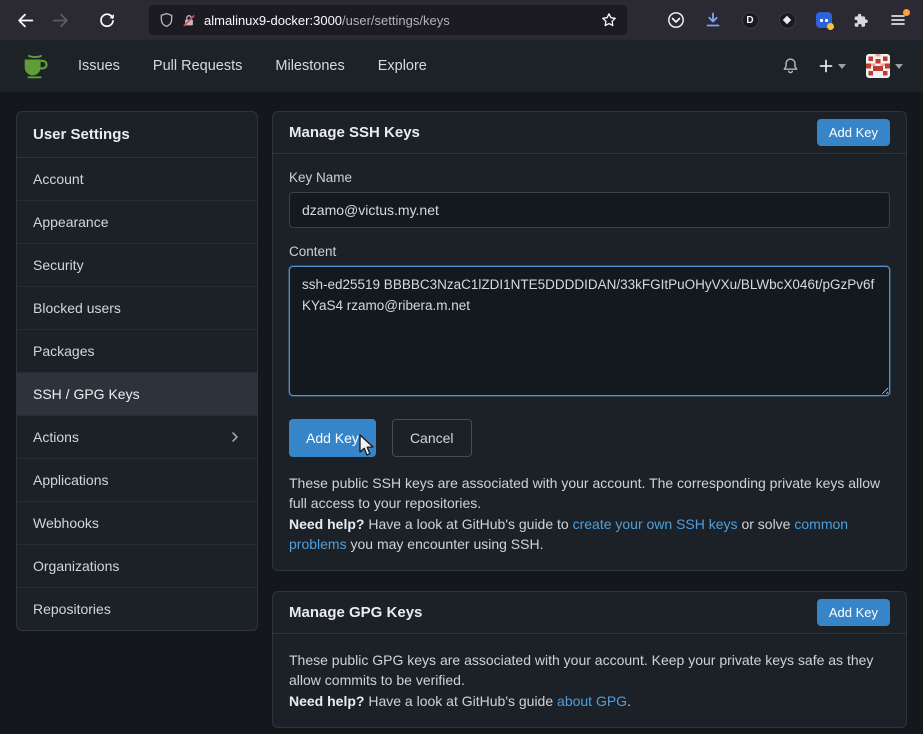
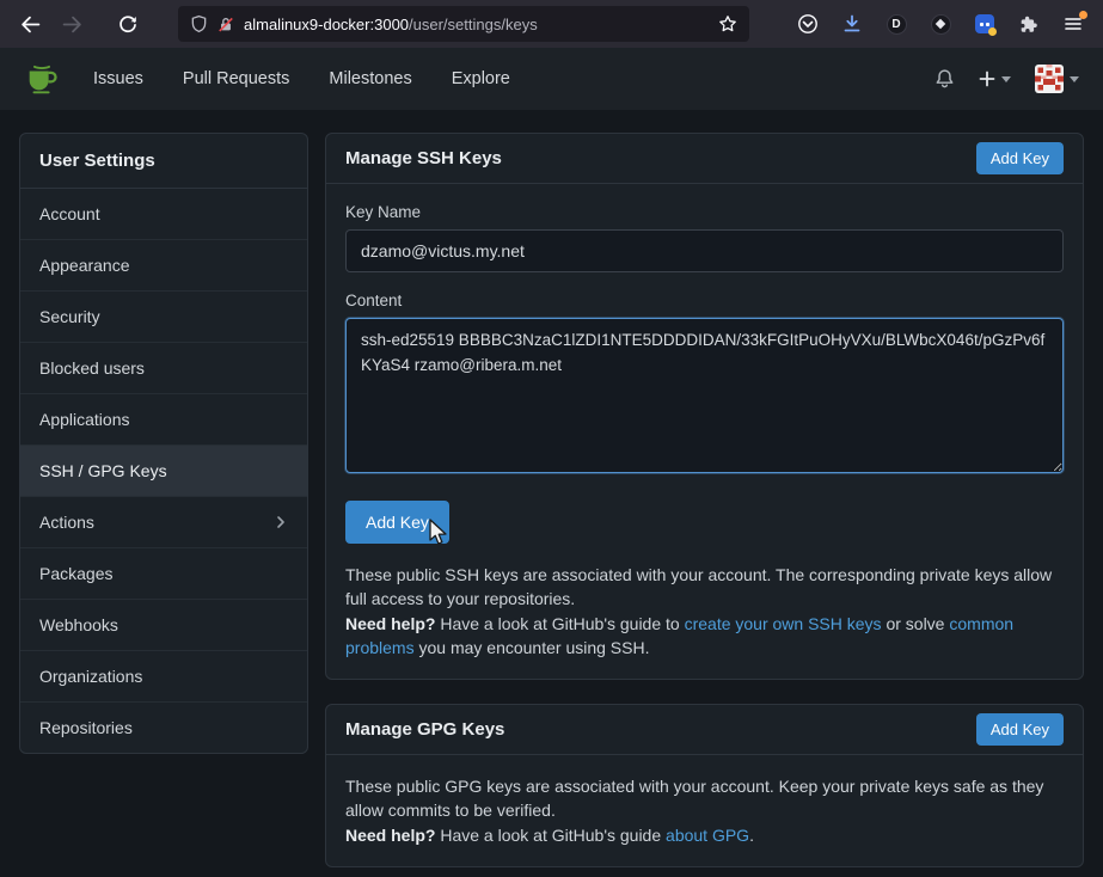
  almalinux9-docker:3000/user/settings/keys
  D
  Issues
  Pull Requests
  Milestones
  Explore
  User Settings
  Account
  Appearance
  Security
  Blocked users
- Packages
+ Applications
  SSH / GPG Keys
  Actions
- Applications
+ Packages
  Webhooks
  Organizations
  Repositories
  Manage SSH Keys
  Add Key
  Key Name
  dzamo@victus.my.net
  Content
  Add Key
- Cancel
  These public SSH keys are associated with your account. The corresponding private keys allow full access to your repositories.
  Need help? Have a look at GitHub's guide to create your own SSH keys or solve common problems you may encounter using SSH.
  Manage GPG Keys
  Add Key
  These public GPG keys are associated with your account. Keep your private keys safe as they allow commits to be verified.
  Need help? Have a look at GitHub's guide about GPG.
